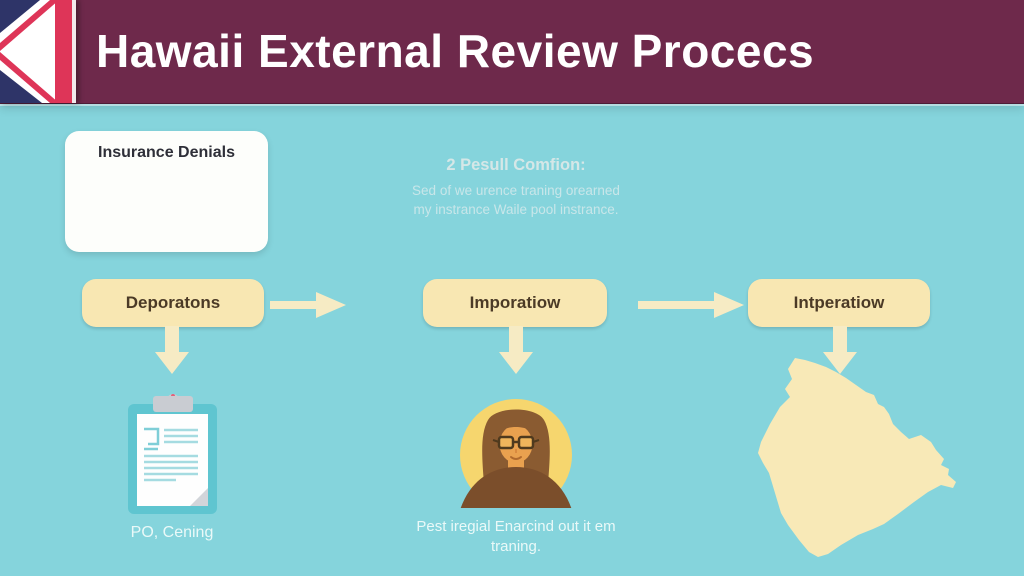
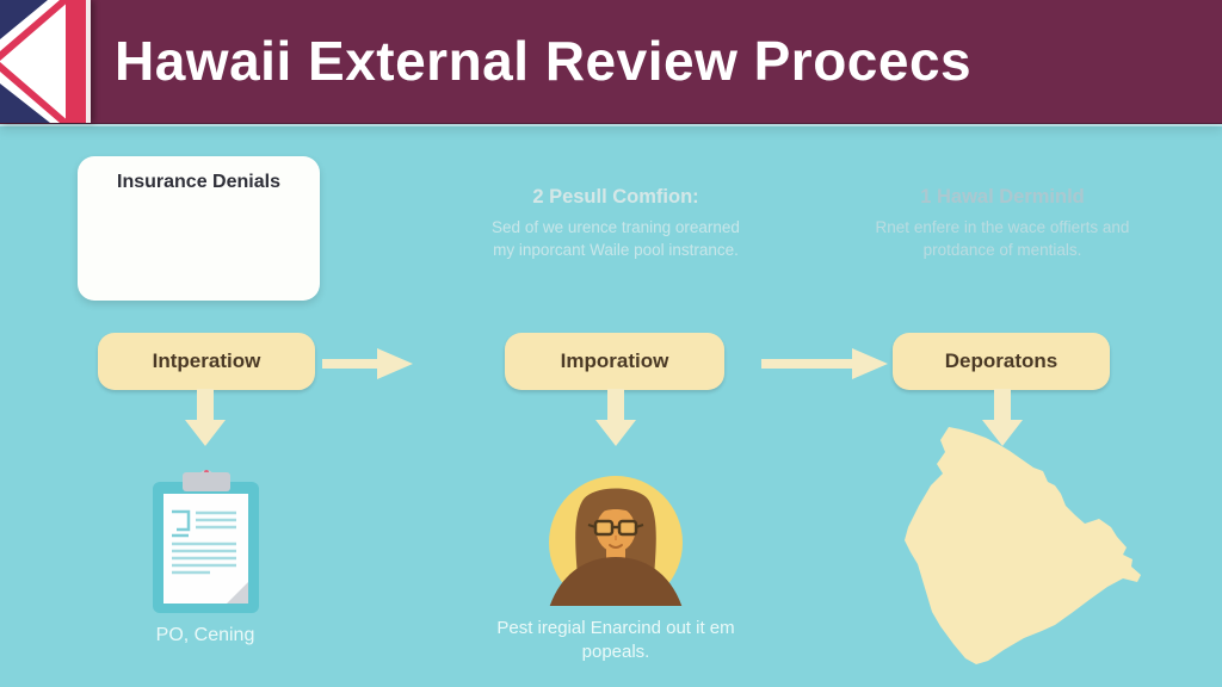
  Hawaii External Review Procecs
  Insurance Denials
- Deporatons
+ Intperatiow
  PO, Cening
  2 Pesull Comfion:
- Sed of we urence traning orearned my instrance Waile pool instrance.
+ Sed of we urence traning orearned my inporcant Waile pool instrance.
  Imporatiow
- Pest iregial Enarcind out it em traning.
+ Pest iregial Enarcind out it em popeals.
+ 1 Hawal Derminld
+ Rnet enfere in the wace offierts and protdance of mentials.
- Intperatiow
+ Deporatons
